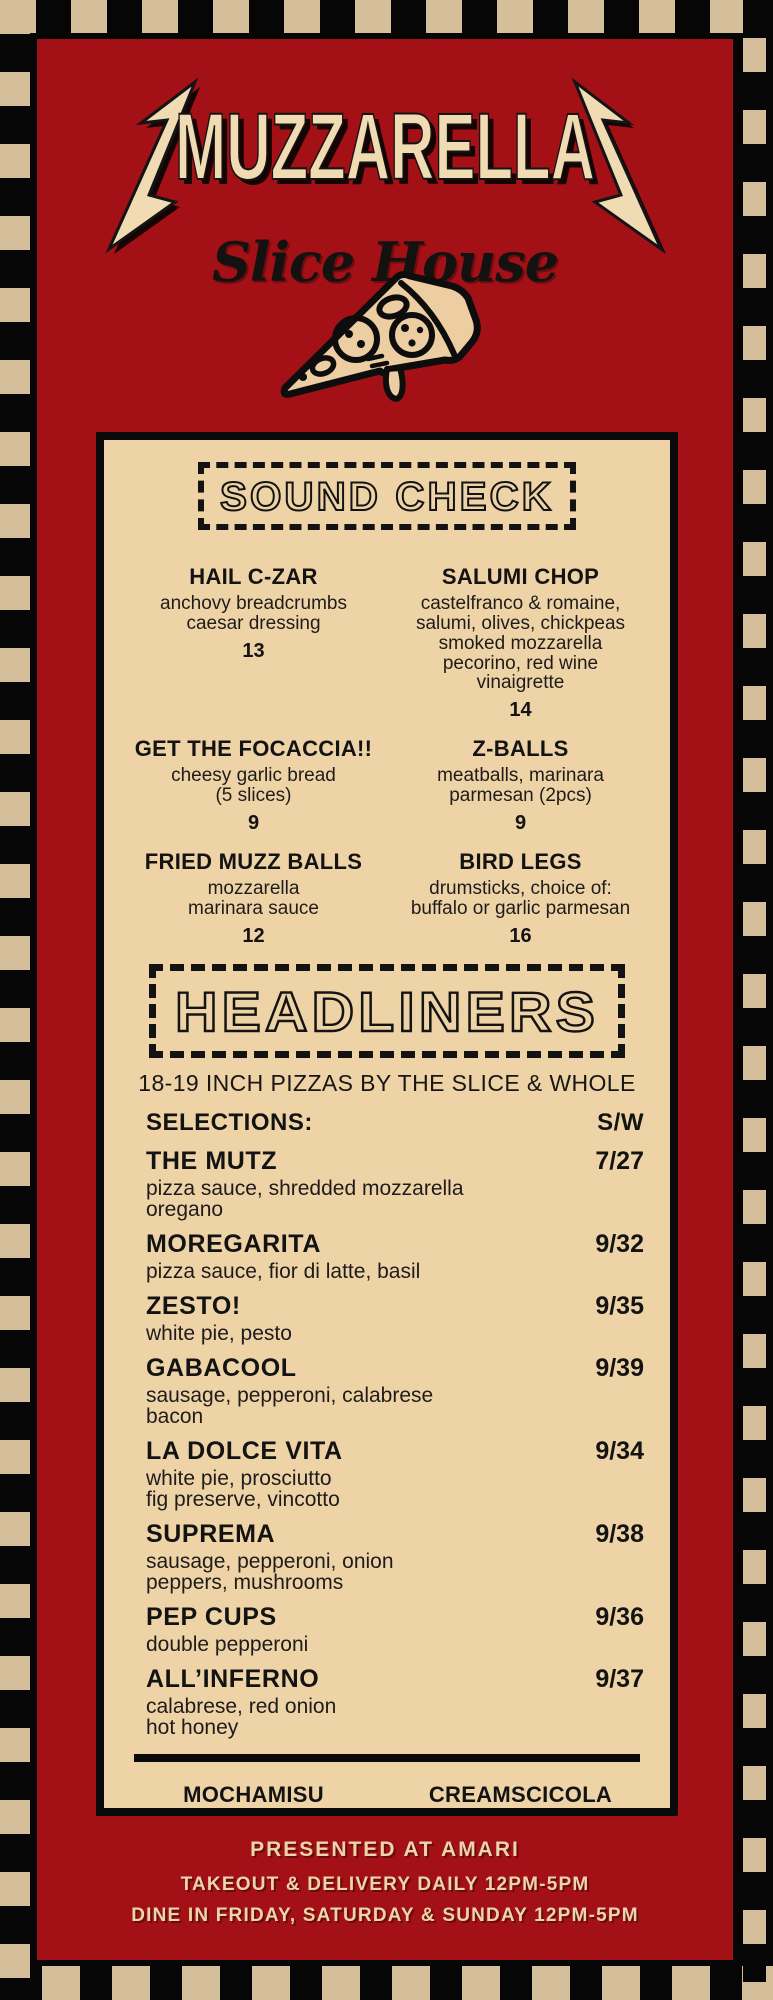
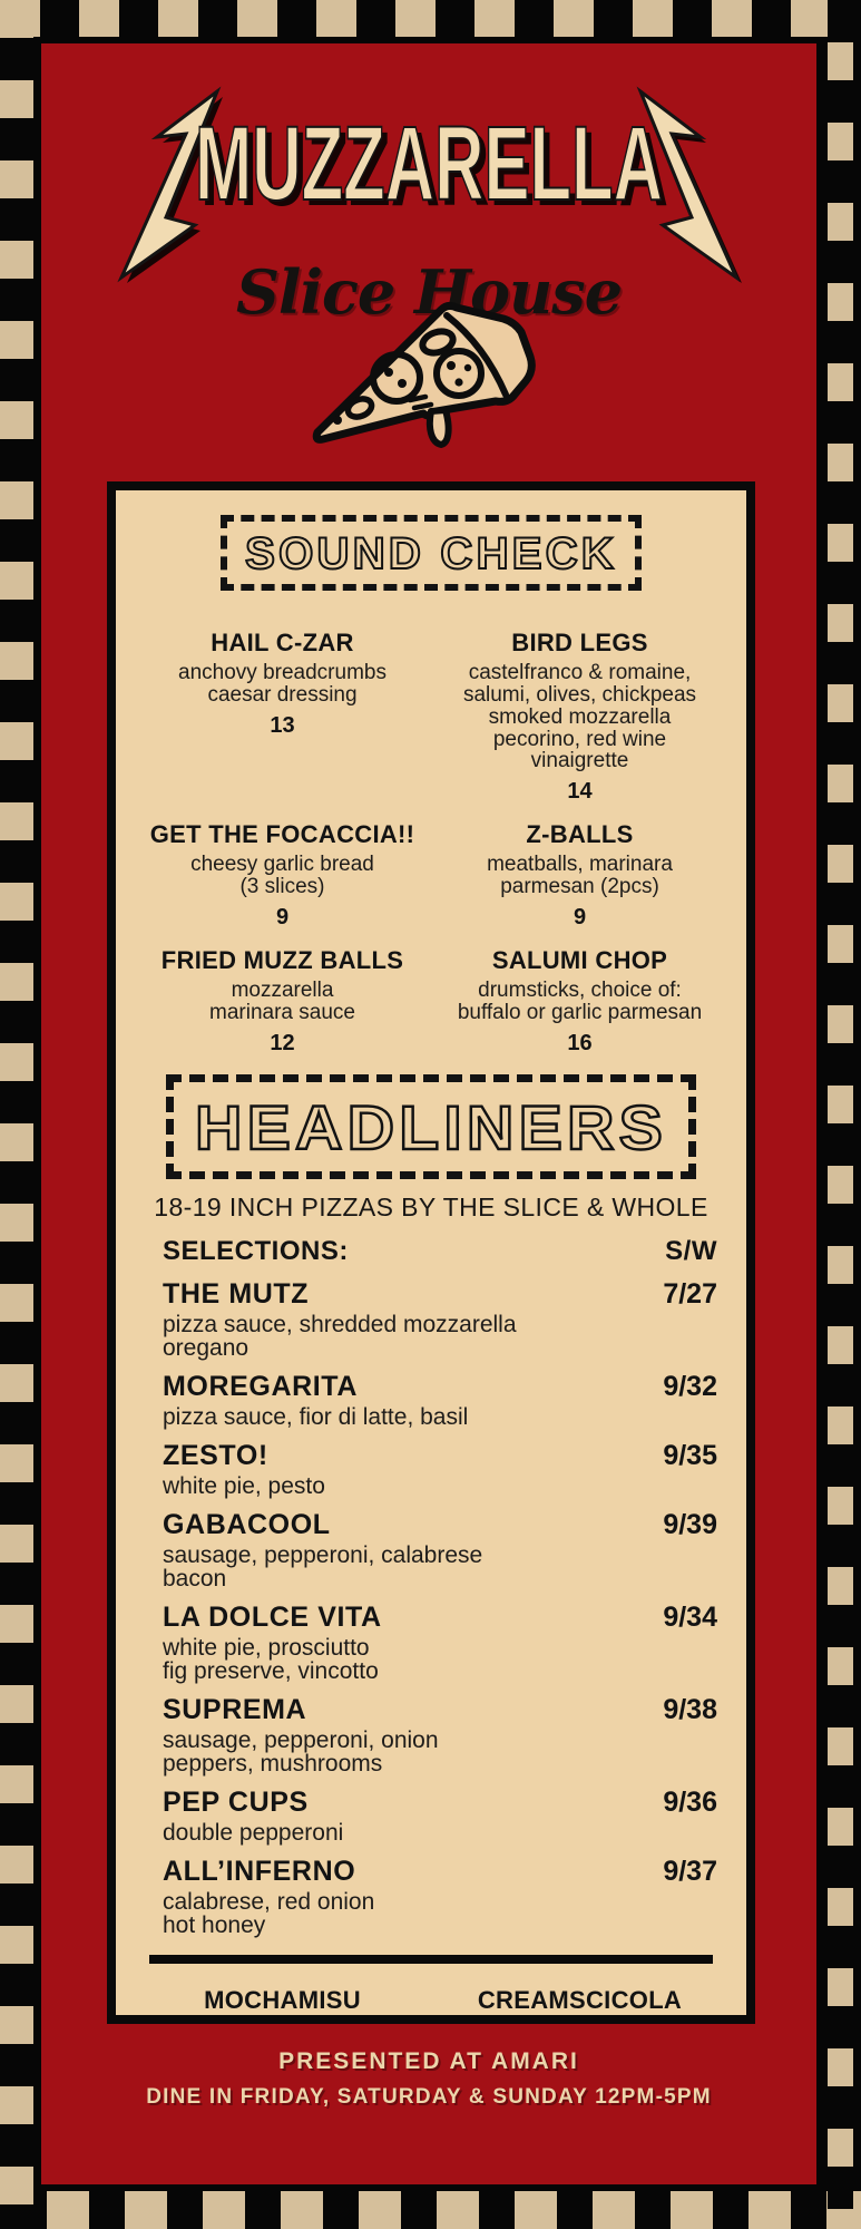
  MUZZARELLA
  Slice House
  SOUND CHECK
  HAIL C-ZAR
  anchovy breadcrumbs
  caesar dressing
  13
- SALUMI CHOP
+ BIRD LEGS
  castelfranco & romaine,
  salumi, olives, chickpeas
  smoked mozzarella
  pecorino, red wine
  vinaigrette
  14
  GET THE FOCACCIA!!
  cheesy garlic bread
- (5 slices)
+ (3 slices)
  9
  Z-BALLS
  meatballs, marinara
  parmesan (2pcs)
  9
  FRIED MUZZ BALLS
  mozzarella
  marinara sauce
  12
- BIRD LEGS
+ SALUMI CHOP
  drumsticks, choice of:
  buffalo or garlic parmesan
  16
  HEADLINERS
  18-19 INCH PIZZAS BY THE SLICE & WHOLE
  SELECTIONS:
  S/W
  THE MUTZ
  pizza sauce, shredded mozzarella
  oregano
  7/27
  MOREGARITA
  pizza sauce, fior di latte, basil
  9/32
  ZESTO!
  white pie, pesto
  9/35
  GABACOOL
  sausage, pepperoni, calabrese
  bacon
  9/39
  LA DOLCE VITA
  white pie, prosciutto
  fig preserve, vincotto
  9/34
  SUPREMA
  sausage, pepperoni, onion
  peppers, mushrooms
  9/38
  PEP CUPS
  double pepperoni
  9/36
  ALL’INFERNO
  calabrese, red onion
  hot honey
  9/37
  MOCHAMISU
  CREAMSCICOLA
  PRESENTED AT AMARI
- TAKEOUT & DELIVERY DAILY 12PM-5PM
  DINE IN FRIDAY, SATURDAY & SUNDAY 12PM-5PM
